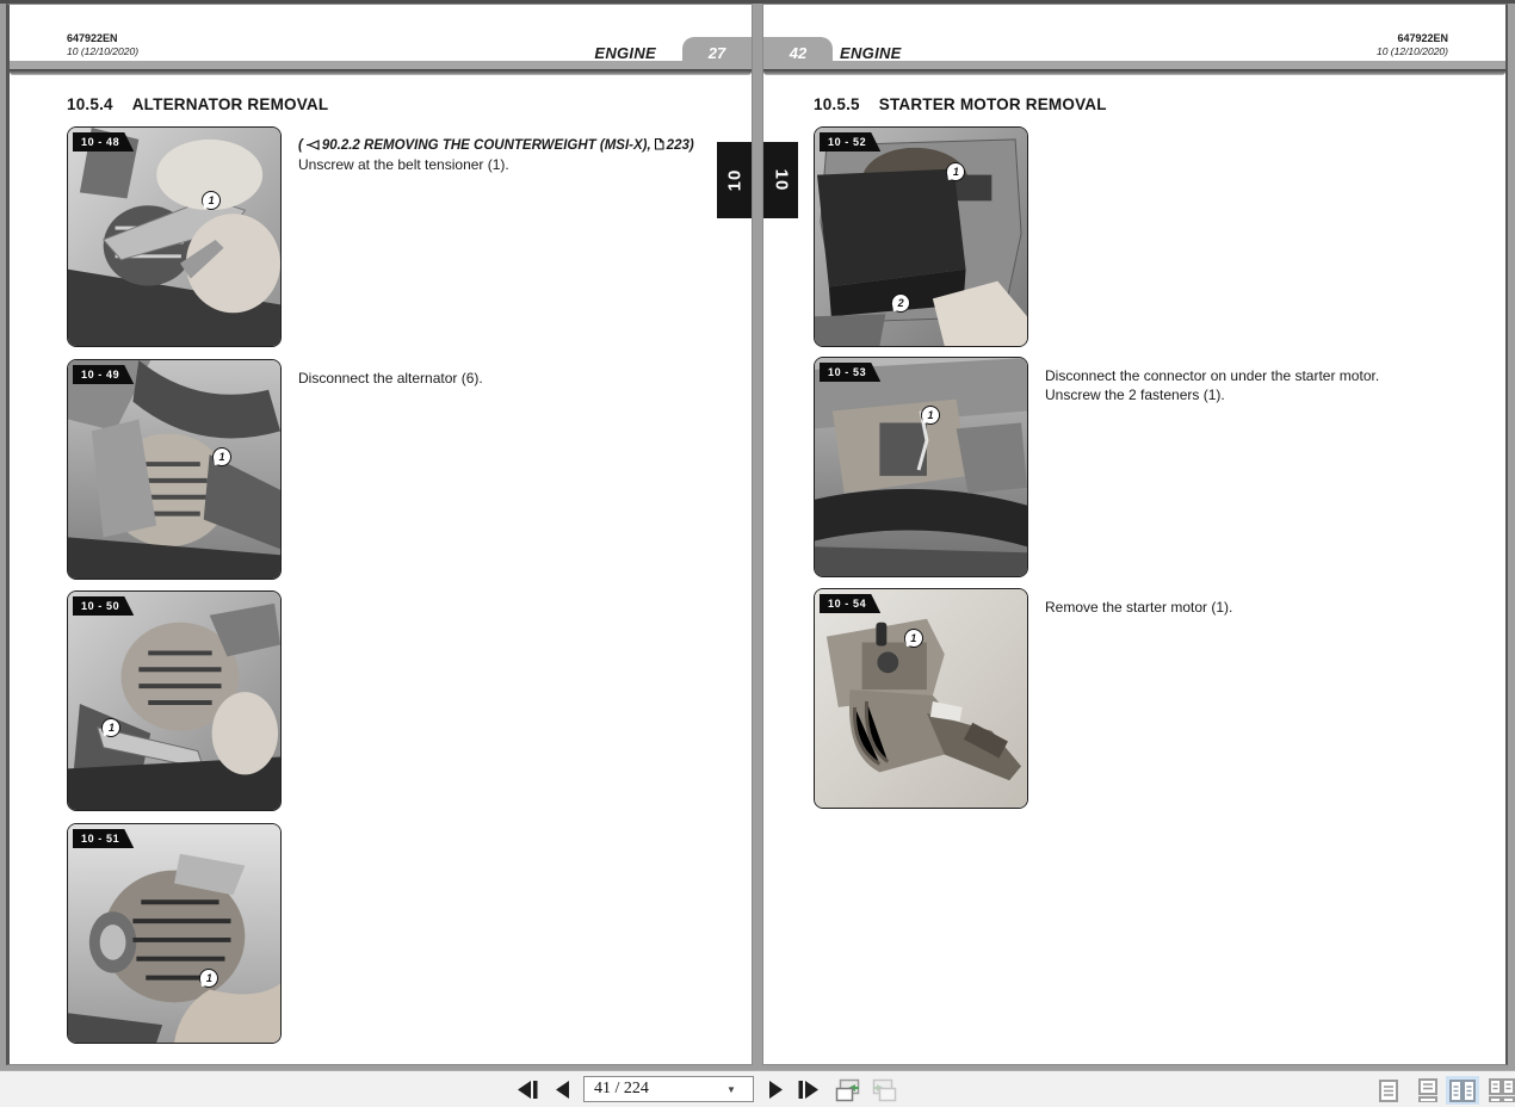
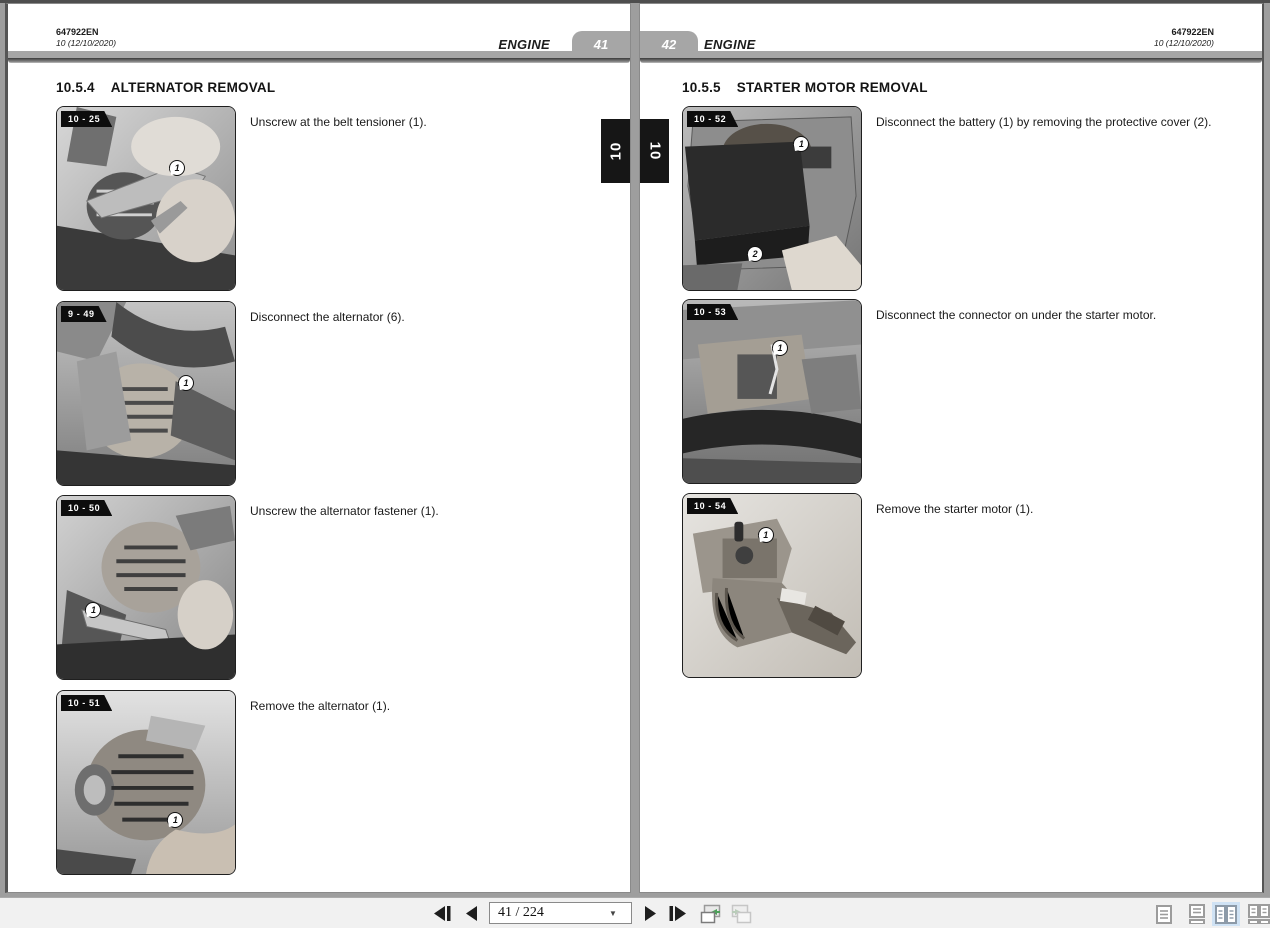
  647922EN
  10 (12/10/2020)
  ENGINE
- 27
+ 41
  10.5.4 ALTERNATOR REMOVAL
- 10 - 48
+ 10 - 25
  1
- ( 90.2.2 REMOVING THE COUNTERWEIGHT (MSI-X), 223)
  Unscrew at the belt tensioner (1).
- 10 - 49
+ 9 - 49
  1
  Disconnect the alternator (6).
  10 - 50
  1
+ Unscrew the alternator fastener (1).
  10 - 51
  1
+ Remove the alternator (1).
  647922EN
  10 (12/10/2020)
  ENGINE
  42
  10.5.5 STARTER MOTOR REMOVAL
  10 - 52
  1
  2
+ Disconnect the battery (1) by removing the protective cover (2).
  10 - 53
  1
  Disconnect the connector on under the starter motor.
- Unscrew the 2 fasteners (1).
  10 - 54
  1
  Remove the starter motor (1).
  41 / 224
  ▼
